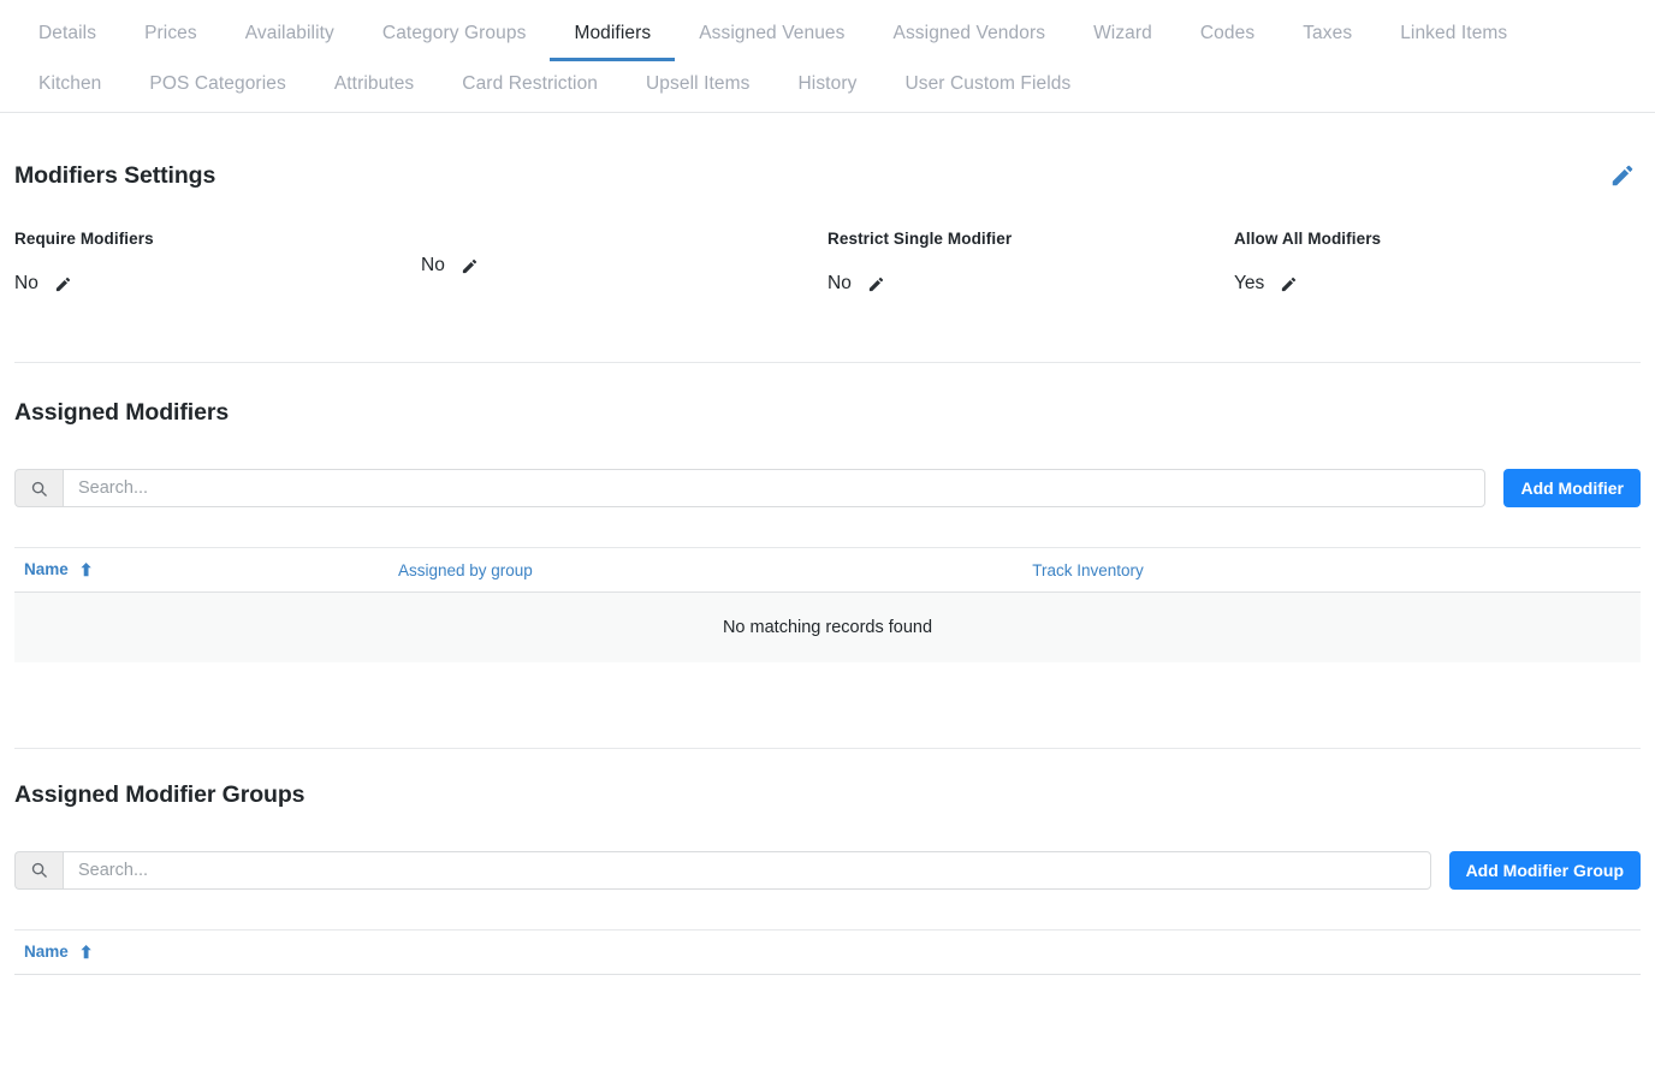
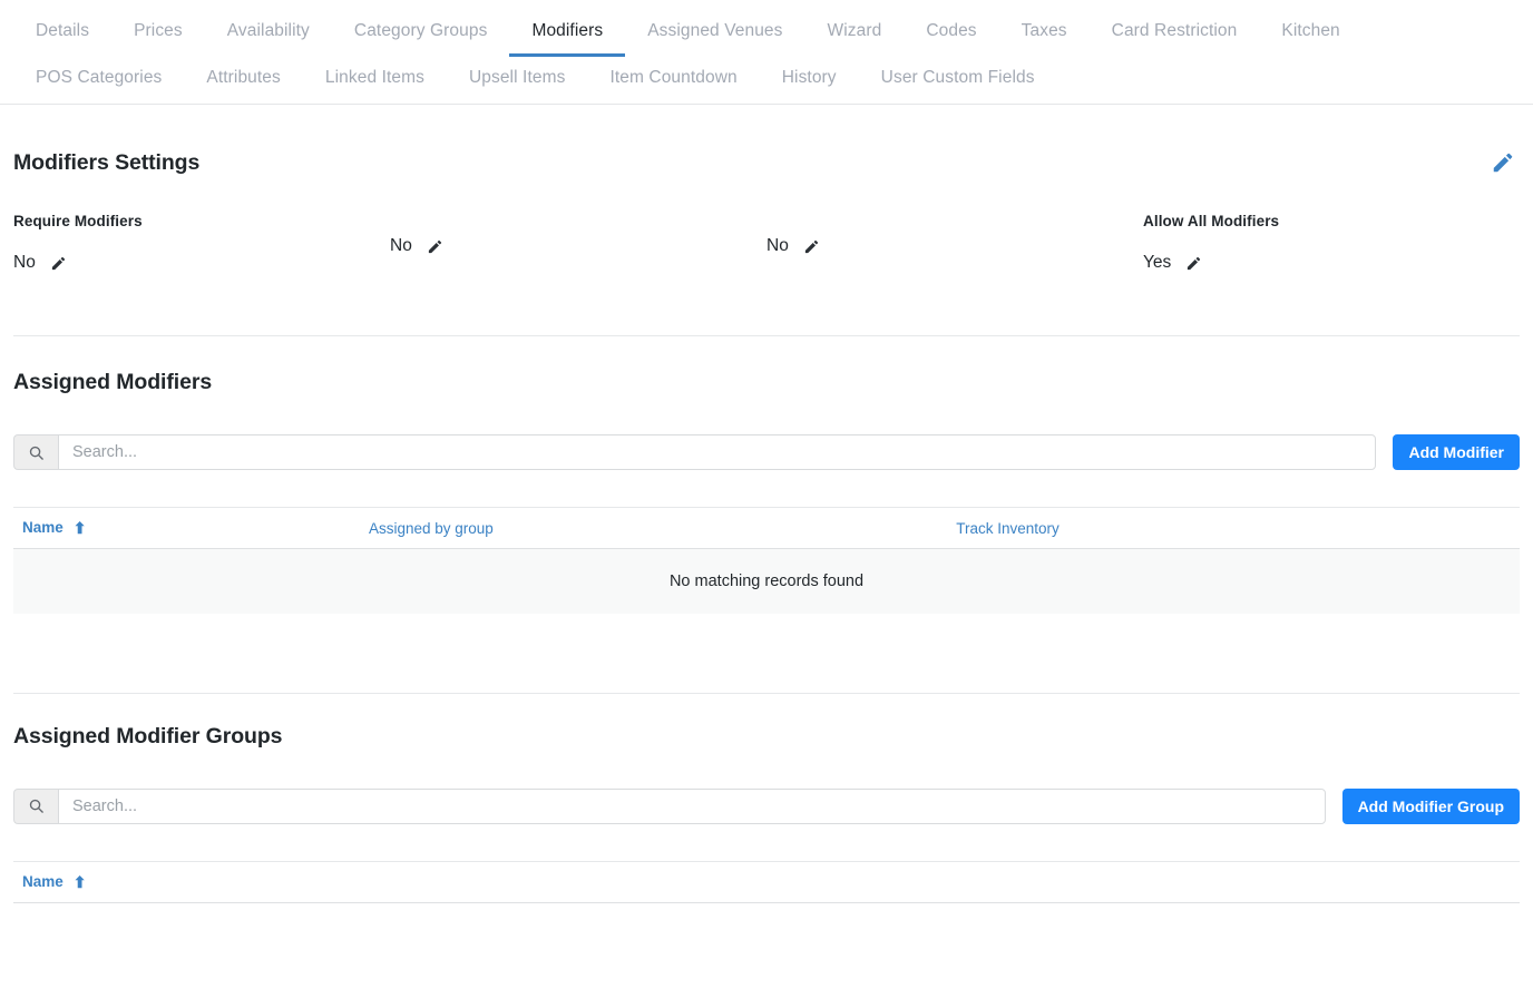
  Details
  Prices
  Availability
  Category Groups
  Modifiers
  Assigned Venues
- Assigned Vendors
  Wizard
  Codes
  Taxes
- Linked Items
+ Card Restriction
  Kitchen
  POS Categories
  Attributes
- Card Restriction
+ Linked Items
  Upsell Items
+ Item Countdown
  History
  User Custom Fields
  Modifiers Settings
  Require Modifiers
  No
  No
- Restrict Single Modifier
  No
  Allow All Modifiers
  Yes
  Assigned Modifiers
  Search...
  Add Modifier
  Name ⬆	Assigned by group	Track Inventory
  No matching records found
  Assigned Modifier Groups
  Search...
  Add Modifier Group
  Name ⬆
